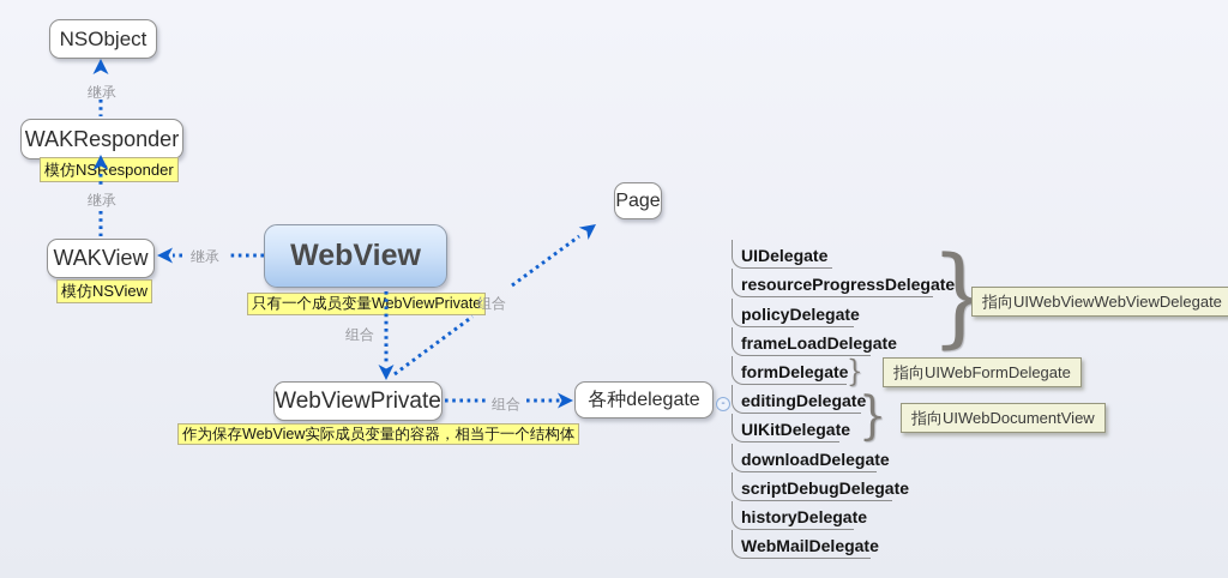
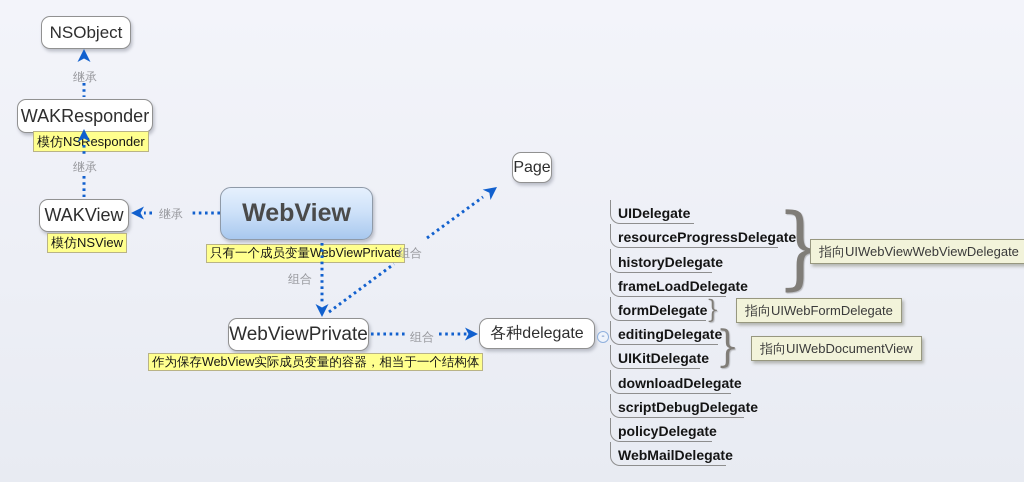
  NSObject
  WAKResponder
  模仿NSResponder
  WAKView
  模仿NSView
  WebView
  只有一个成员变量WebViewPrivate
  Page
  WebViewPrivate
  作为保存WebView实际成员变量的容器，相当于一个结构体
  各种delegate
  -
  继承
  继承
  继承
  组合
  组合
  组合
  UIDelegate
  resourceProgressDelegate
- policyDelegate
+ historyDelegate
  frameLoadDelegate
  formDelegate
  editingDelegate
  UIKitDelegate
  downloadDelegate
  scriptDebugDelegate
- historyDelegate
+ policyDelegate
  WebMailDelegate
  }
  }
  }
  指向UIWebViewWebViewDelegate
  指向UIWebFormDelegate
  指向UIWebDocumentView
